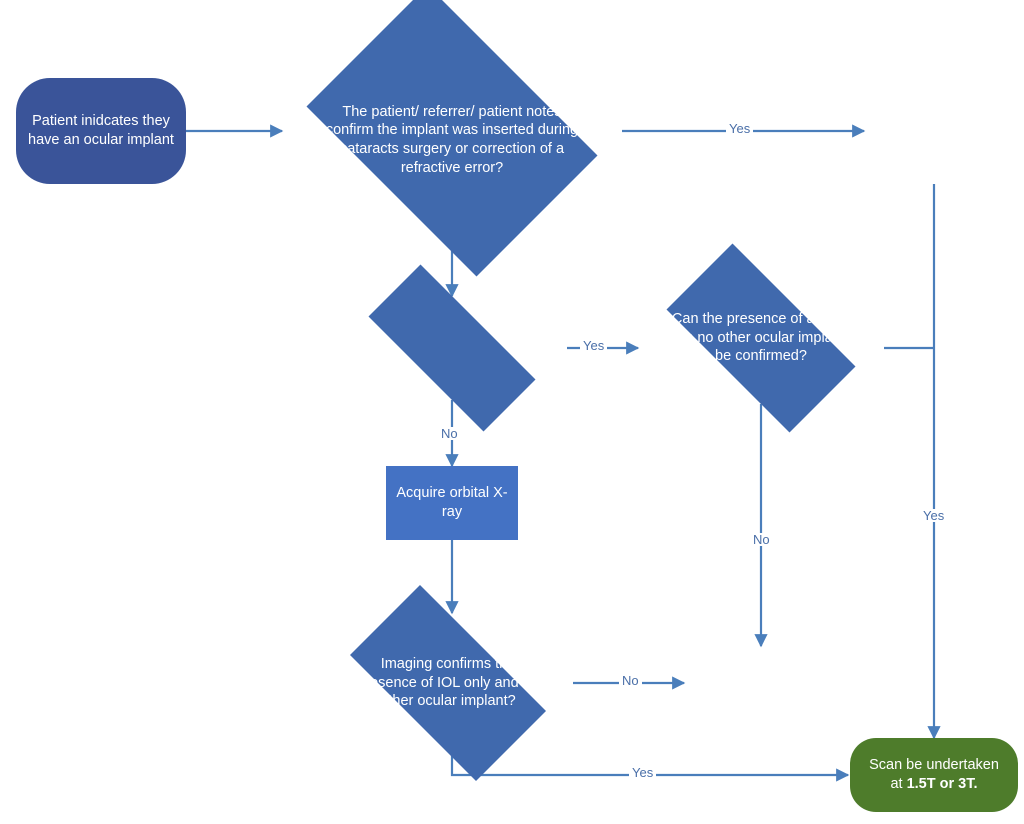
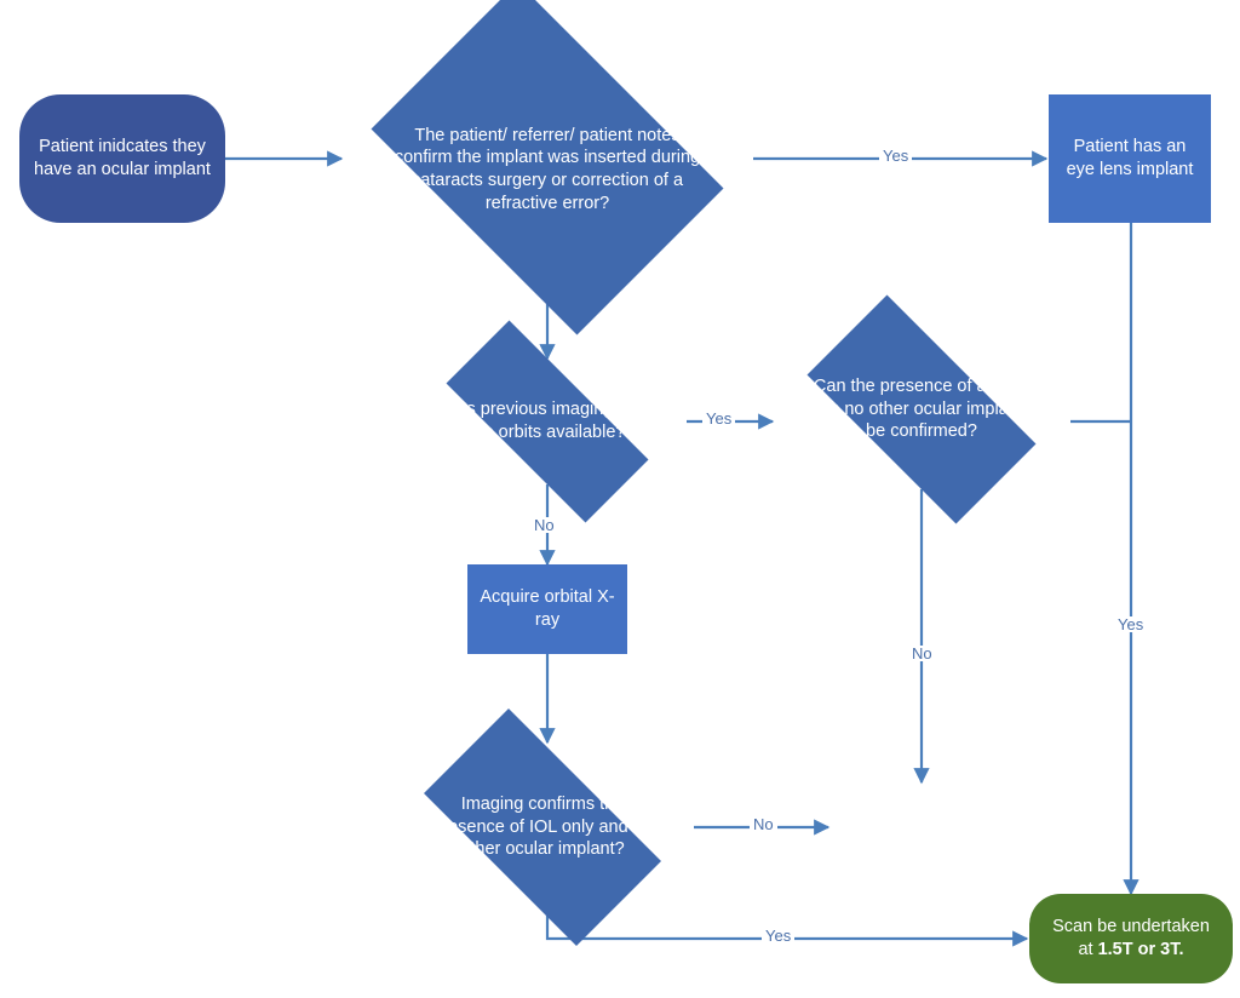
  Patient inidcates they
  have an ocular implant
  The patient/ referrer/ patient notes
  confirm the implant was inserted during
  cataracts surgery or correction of a
  refractive error?
+ Patient has an
+ eye lens implant
+ Is previous imaging of
+ the orbits available?
  Can the presence of an IOL
  an no other ocular implant
  be confirmed?
  Acquire orbital X-
  ray
  Imaging confirms the
  presence of IOL only and no
  other ocular implant?
  Scan be undertaken
  at 1.5T or 3T.
  Yes
  Yes
  No
  Yes
  No
  No
  Yes
